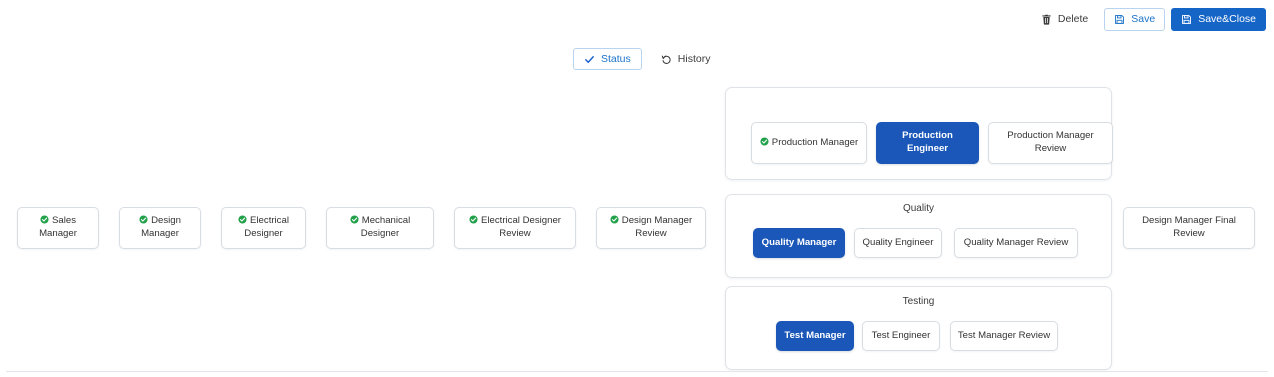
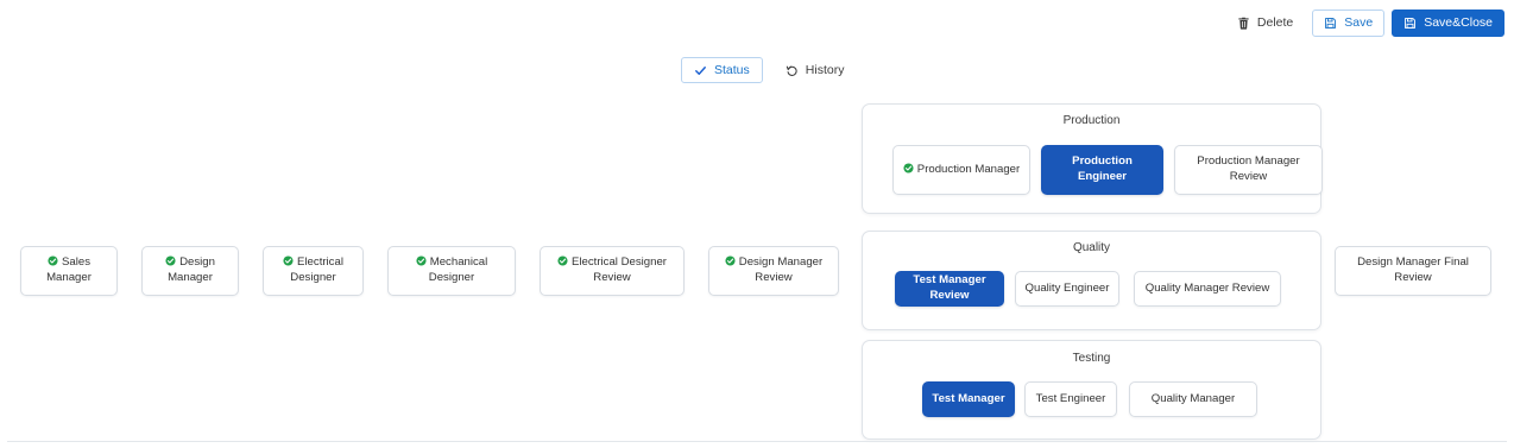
  Delete
  Save
  Save&Close
  Status
  History
  Sales Manager
  Design Manager
  Electrical Designer
  Mechanical Designer
  Electrical Designer Review
  Design Manager Review
+ Production
  Production Manager
  Production Engineer
  Production Manager Review
  Quality
- Quality Manager
+ Test Manager Review
  Quality Engineer
  Quality Manager Review
  Testing
  Test Manager
  Test Engineer
- Test Manager Review
+ Quality Manager
  Design Manager Final Review
